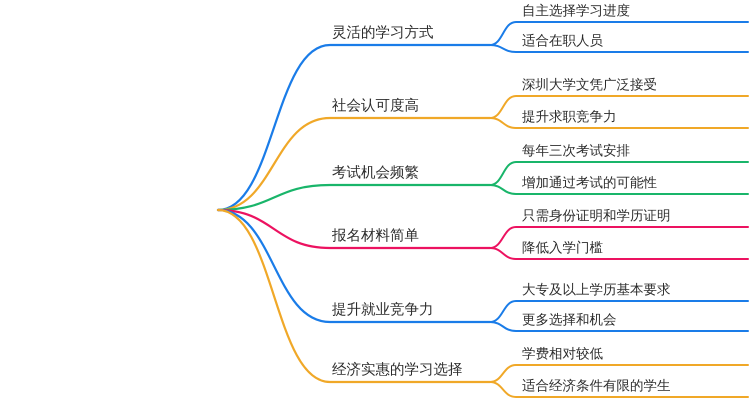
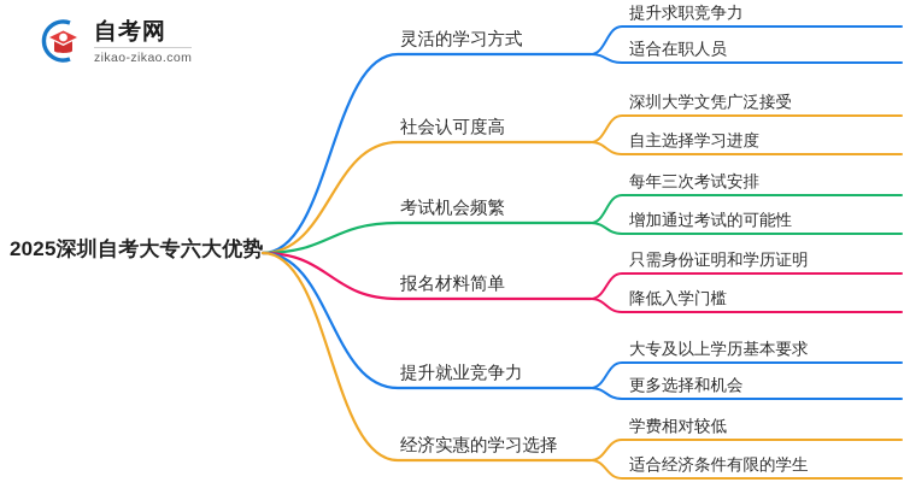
+ 自考网
+ zikao-zikao.com
+ 2025深圳自考大专六大优势
- 自主选择学习进度
+ 提升求职竞争力
  适合在职人员
  灵活的学习方式
  深圳大学文凭广泛接受
- 提升求职竞争力
+ 自主选择学习进度
  社会认可度高
  每年三次考试安排
  增加通过考试的可能性
  考试机会频繁
  只需身份证明和学历证明
  降低入学门槛
  报名材料简单
  大专及以上学历基本要求
  更多选择和机会
  提升就业竞争力
  学费相对较低
  适合经济条件有限的学生
  经济实惠的学习选择
